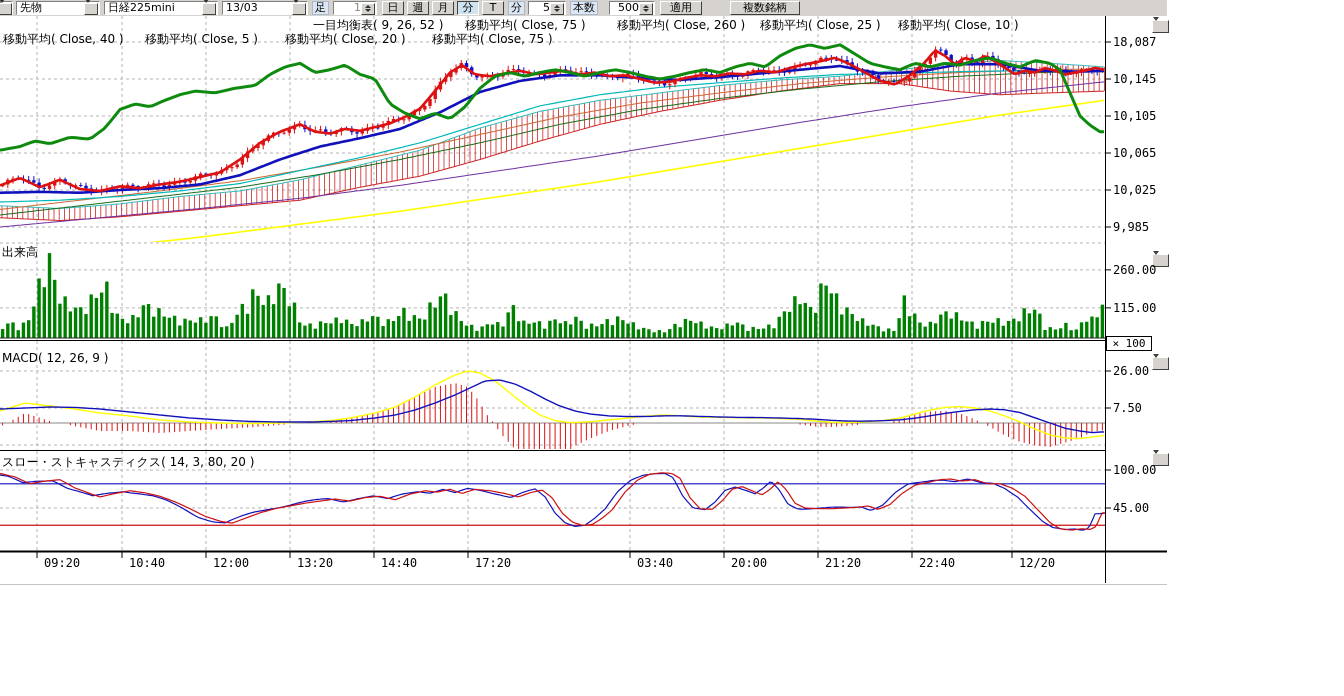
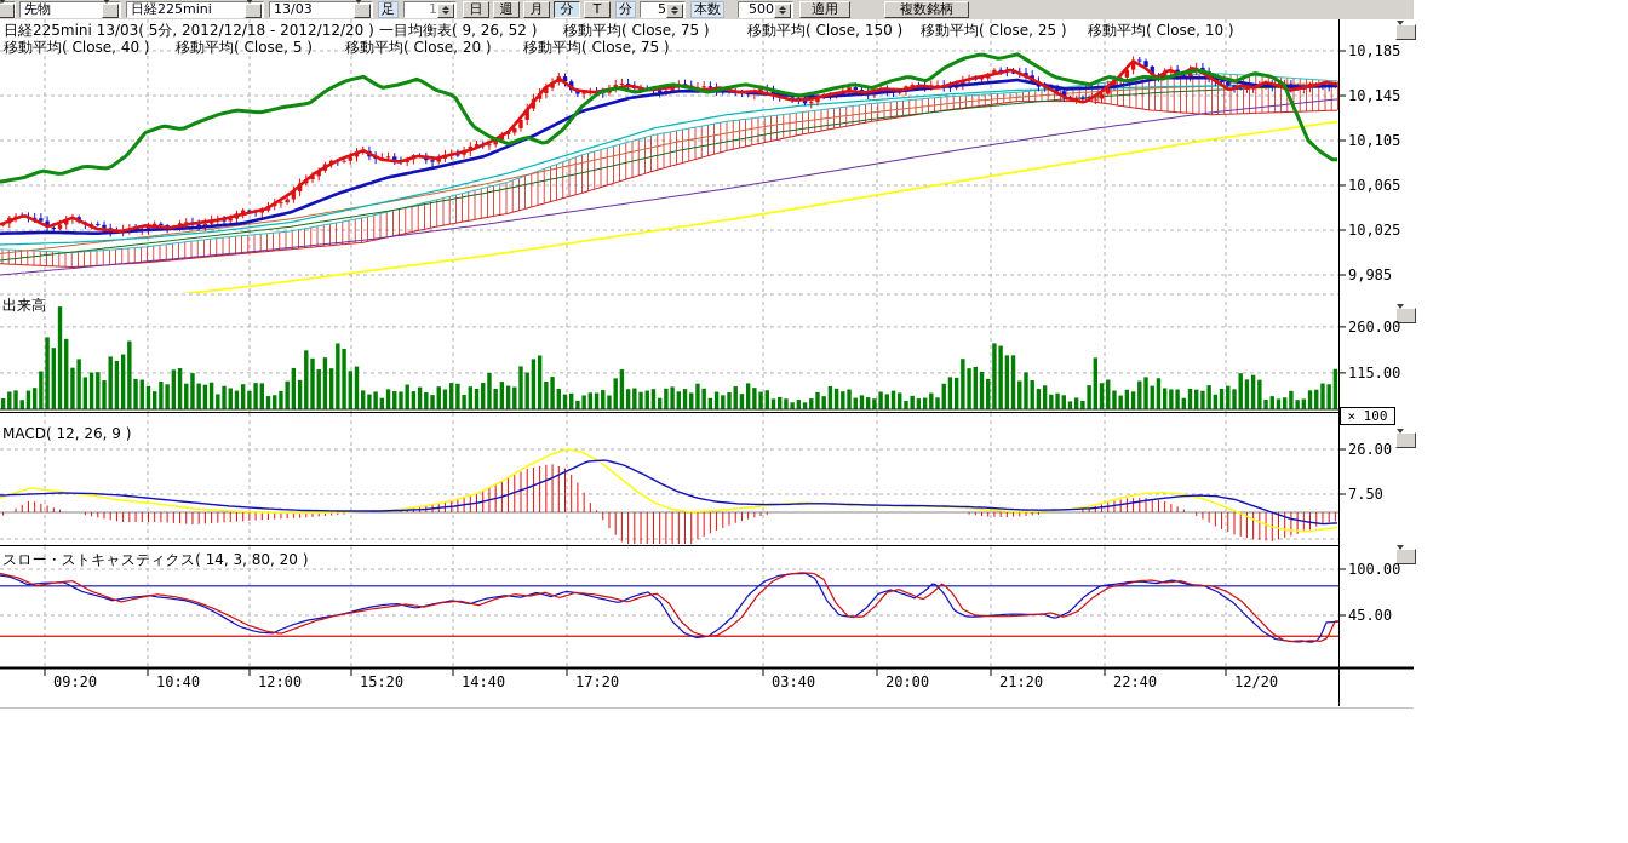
  先物
  日経225mini
  13/03
  足
  1
  日
  週
  月
  分
  T
  分
  5
  本数
  500
  適用
  複数銘柄
+ 日経225mini 13/03( 5分, 2012/12/18 - 2012/12/20 )
  一目均衡表( 9, 26, 52 )
  移動平均( Close, 75 )
- 移動平均( Close, 260 )
+ 移動平均( Close, 150 )
  移動平均( Close, 25 )
  移動平均( Close, 10 )
  移動平均( Close, 40 )
  移動平均( Close, 5 )
  移動平均( Close, 20 )
  移動平均( Close, 75 )
  出来高
  MACD( 12, 26, 9 )
  スロー・ストキャスティクス( 14, 3, 80, 20 )
  × 100
- 18,087
+ 10,185
  10,145
  10,105
  10,065
  10,025
  9,985
  260.00
  115.00
  26.00
  7.50
  100.00
  45.00
  09:20
  10:40
  12:00
- 13:20
+ 15:20
  14:40
  17:20
  03:40
  20:00
  21:20
  22:40
  12/20
